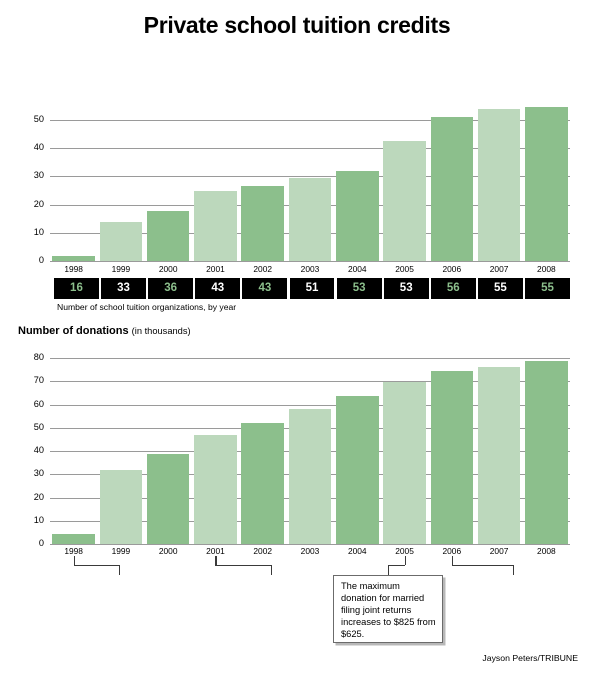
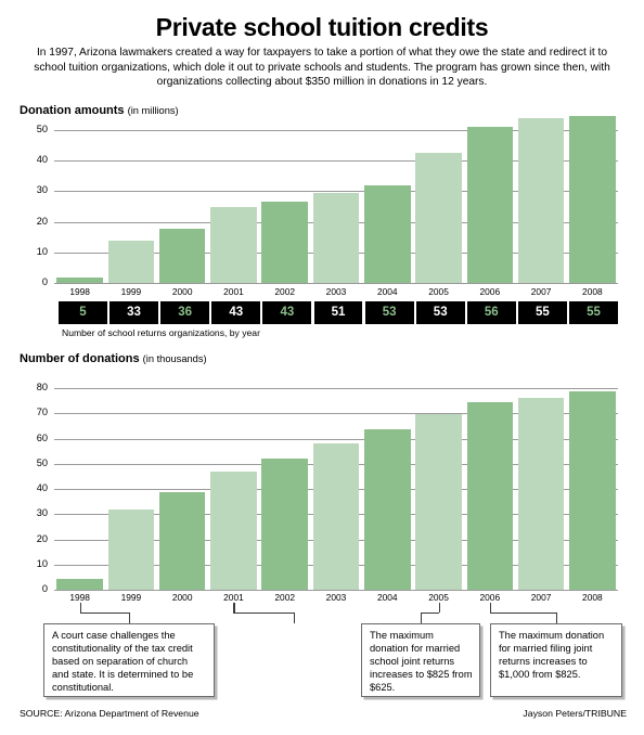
  Private school tuition credits
+ In 1997, Arizona lawmakers created a way for taxpayers to take a portion of what they owe the state and redirect it to school tuition organizations, which dole it out to private schools and students. The program has grown since then, with organizations collecting about $350 million in donations in 12 years.
+ Donation amounts (in millions)
  0
  10
  20
  30
  40
  50
  1998
  1999
  2000
  2001
  2002
  2003
  2004
  2005
  2006
  2007
  2008
- 16
+ 5
  33
  36
  43
  43
  51
  53
  53
  56
  55
  55
- Number of school tuition organizations, by year
+ Number of school returns organizations, by year
  Number of donations (in thousands)
  0
  10
  20
  30
  40
  50
  60
  70
  80
  1998
  1999
  2000
  2001
  2002
  2003
  2004
  2005
  2006
  2007
  2008
+ A court case challenges the constitutionality of the tax credit based on separation of church and state. It is determined to be constitutional.
- The maximum donation for married filing joint returns increases to $825 from $625.
+ The maximum donation for married school joint returns increases to $825 from $625.
+ The maximum donation for married filing joint returns increases to $1,000 from $825.
+ SOURCE: Arizona Department of Revenue
  Jayson Peters/TRIBUNE
